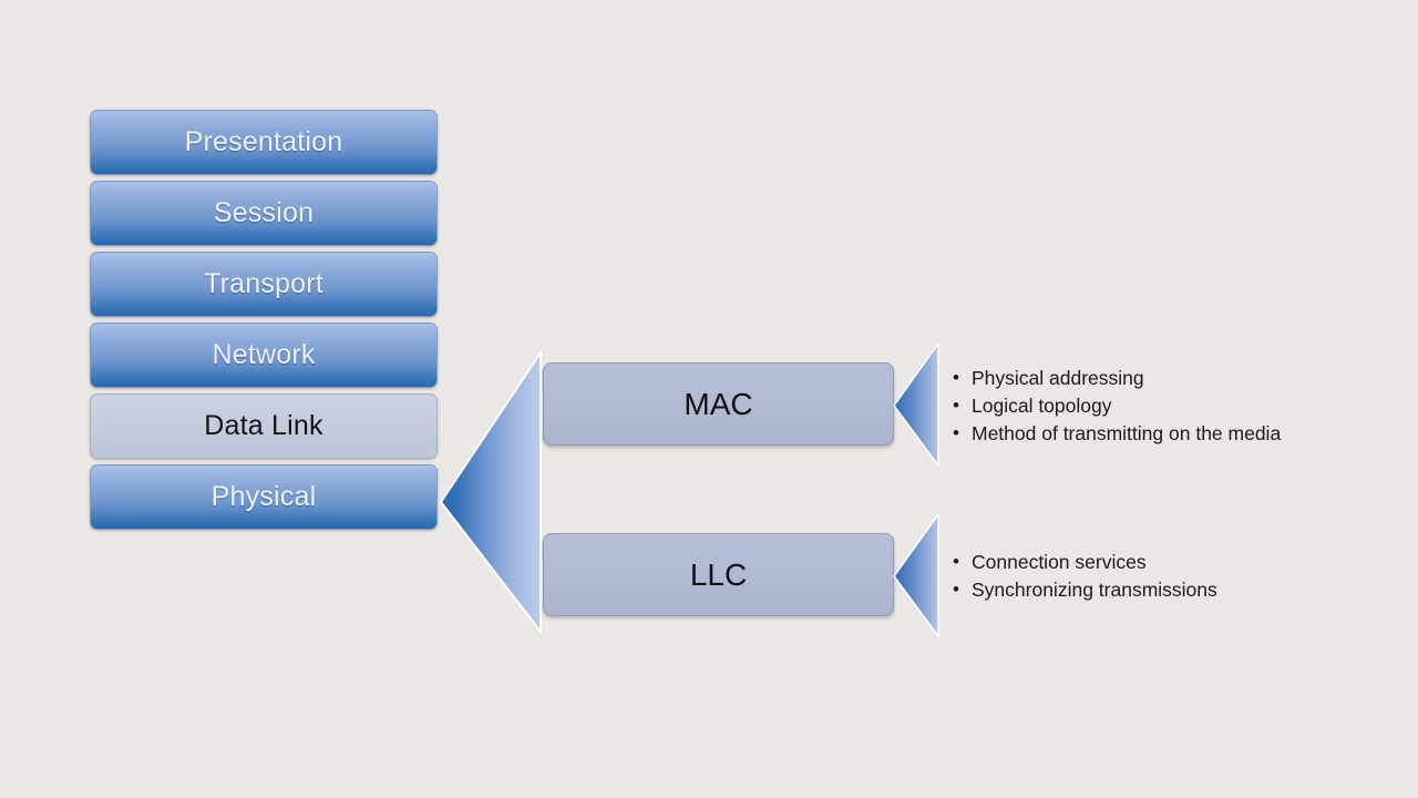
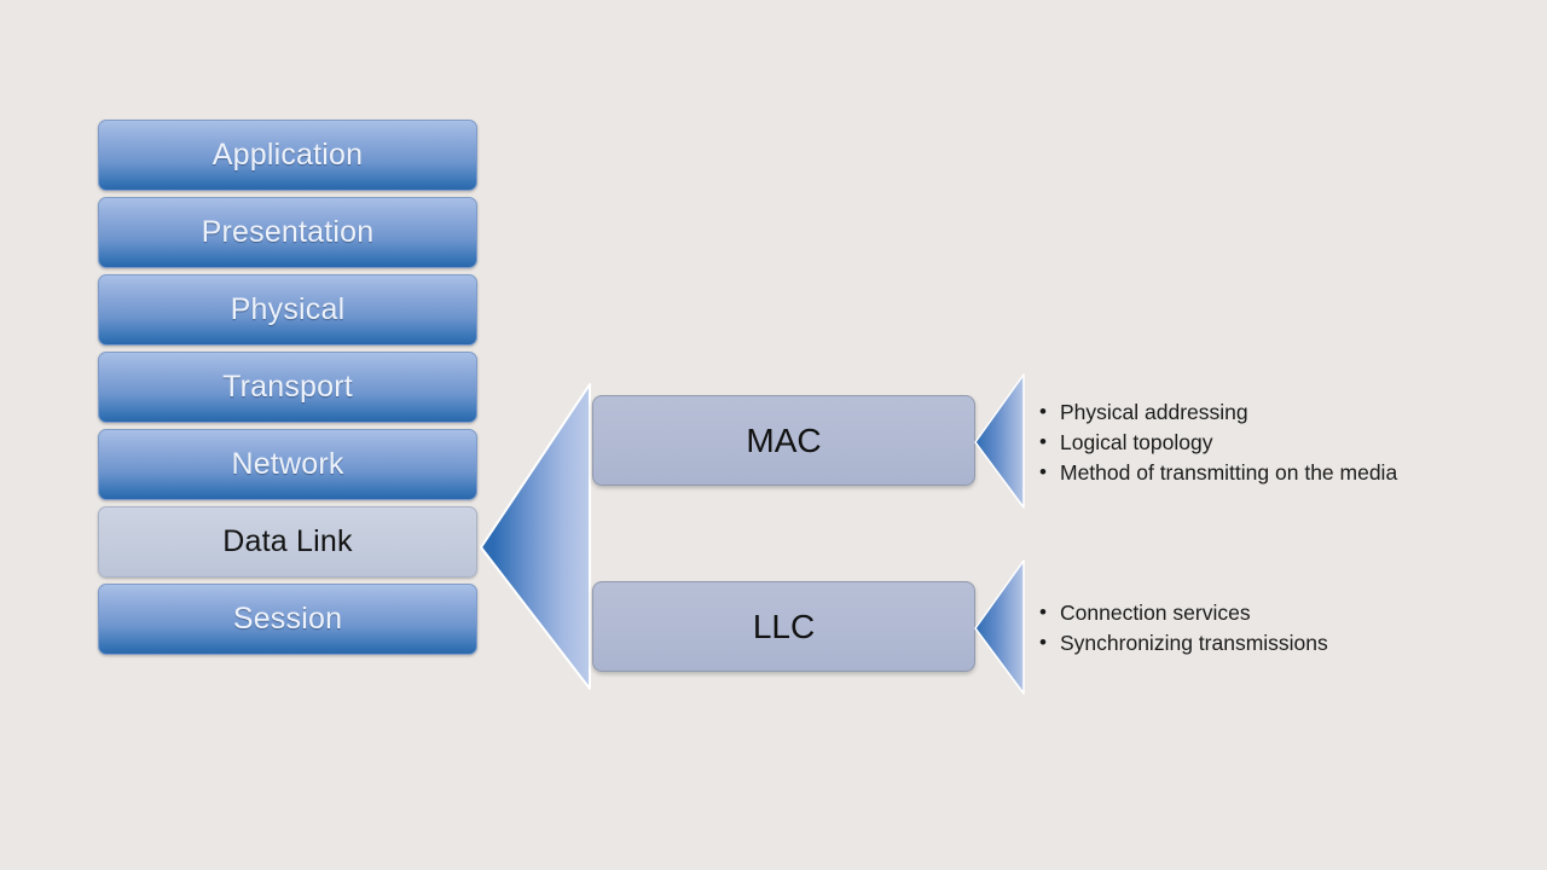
+ Application
  Presentation
- Session
+ Physical
  Transport
  Network
  Data Link
- Physical
+ Session
  MAC
  Physical addressing
  Logical topology
  Method of transmitting on the media
  LLC
  Connection services
  Synchronizing transmissions
